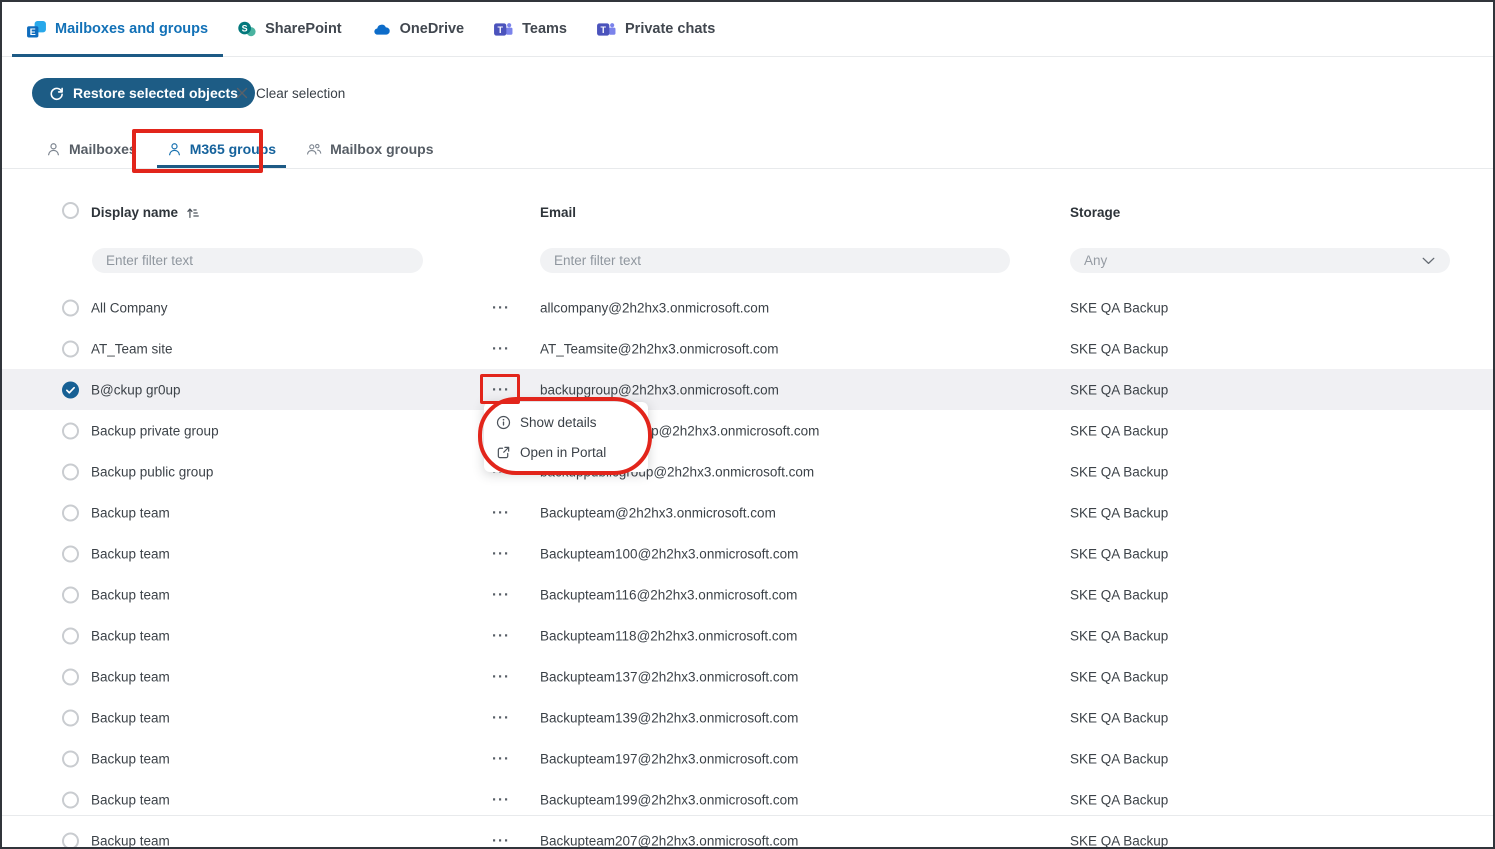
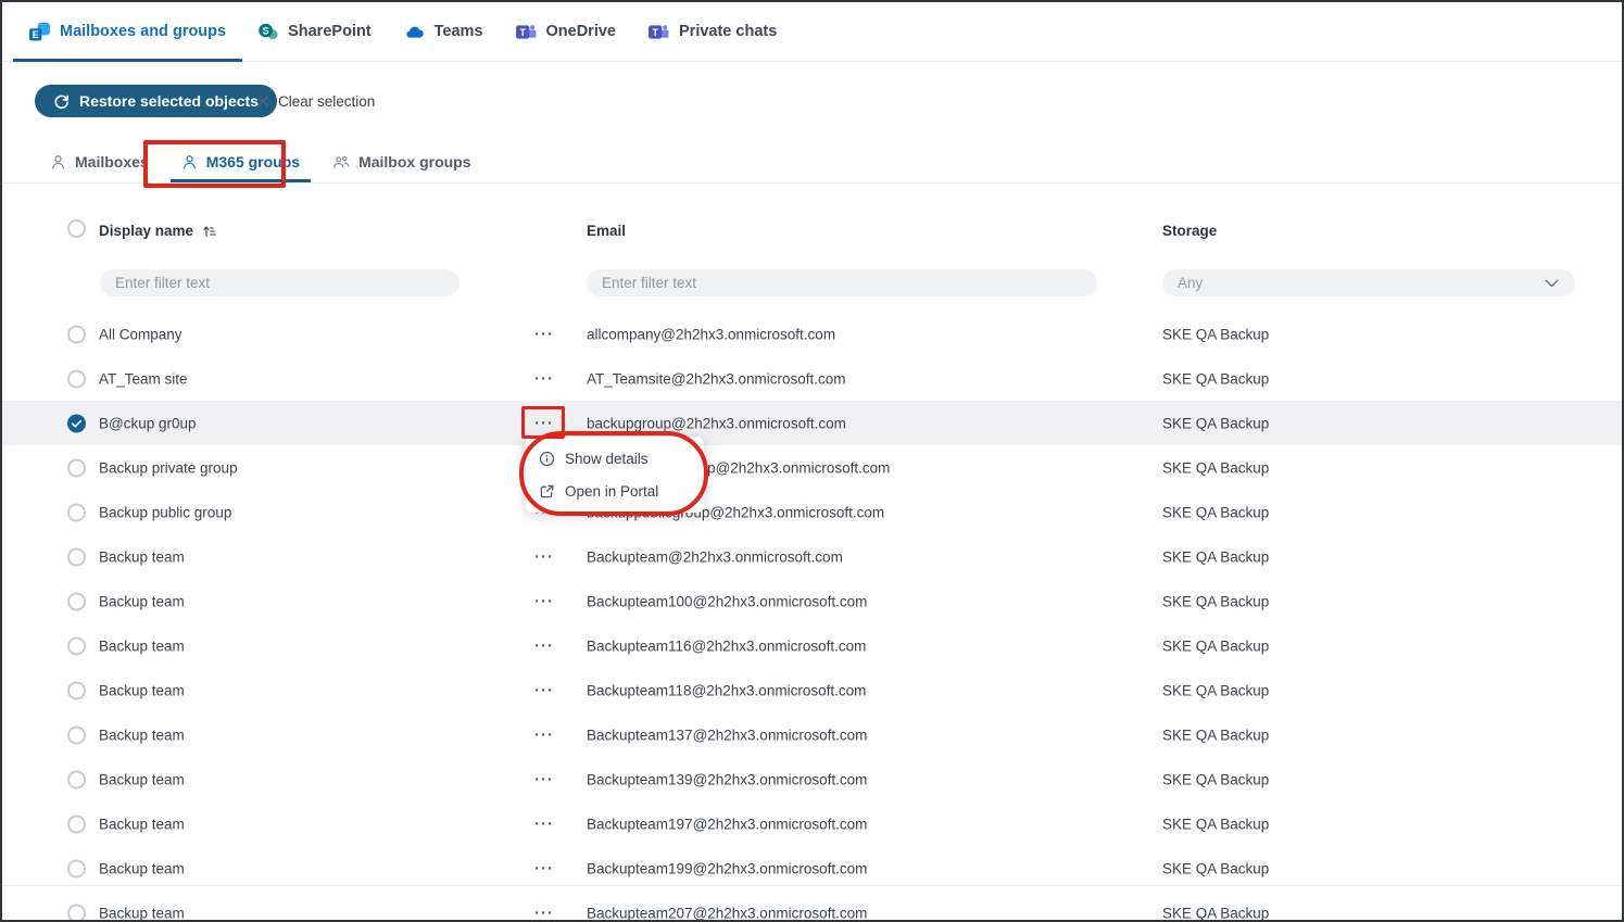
  E
  Mailboxes and groups
  S
  SharePoint
- OneDrive
+ Teams
  T
- Teams
+ OneDrive
  T
  Private chats
  Restore selected objects
  Clear selection
  Mailboxes
  M365 groups
  Mailbox groups
  Display name
  Email
  Storage
  Enter filter text
  Enter filter text
  Any
  All Company
  ···
  allcompany@2h2hx3.onmicrosoft.com
  SKE QA Backup
  AT_Team site
  ···
  AT_Teamsite@2h2hx3.onmicrosoft.com
  SKE QA Backup
  B@ckup gr0up
  ···
  backupgroup@2h2hx3.onmicrosoft.com
  SKE QA Backup
  Backup private group
  SKE QA Backup
  Backup public group
  SKE QA Backup
  Backup team
  ···
  Backupteam@2h2hx3.onmicrosoft.com
  SKE QA Backup
  Backup team
  ···
  Backupteam100@2h2hx3.onmicrosoft.com
  SKE QA Backup
  Backup team
  ···
  Backupteam116@2h2hx3.onmicrosoft.com
  SKE QA Backup
  Backup team
  ···
  Backupteam118@2h2hx3.onmicrosoft.com
  SKE QA Backup
  Backup team
  ···
  Backupteam137@2h2hx3.onmicrosoft.com
  SKE QA Backup
  Backup team
  ···
  Backupteam139@2h2hx3.onmicrosoft.com
  SKE QA Backup
  Backup team
  ···
  Backupteam197@2h2hx3.onmicrosoft.com
  SKE QA Backup
  Backup team
  ···
  Backupteam199@2h2hx3.onmicrosoft.com
  SKE QA Backup
  Backup team
  ···
  Backupteam207@2h2hx3.onmicrosoft.com
  SKE QA Backup
  Show details
  Open in Portal
